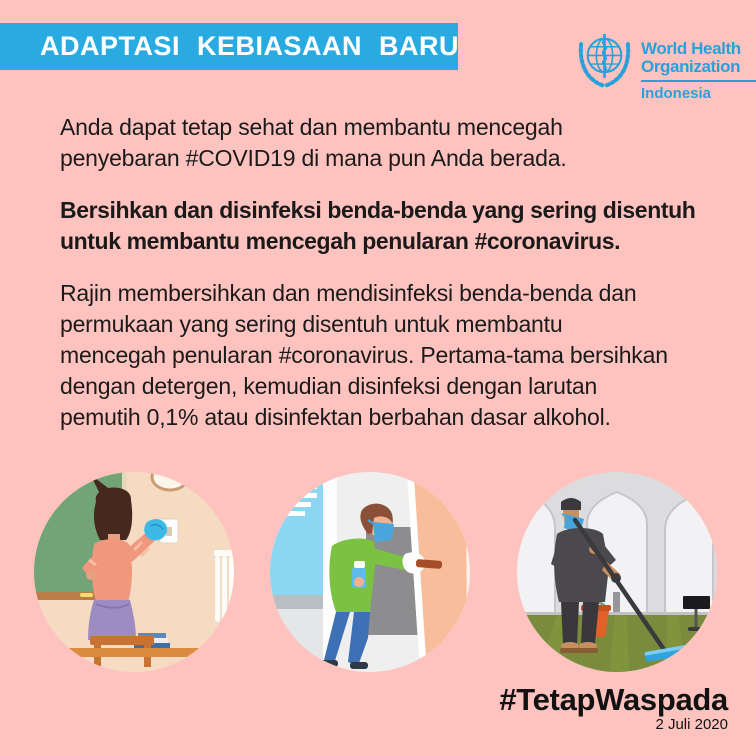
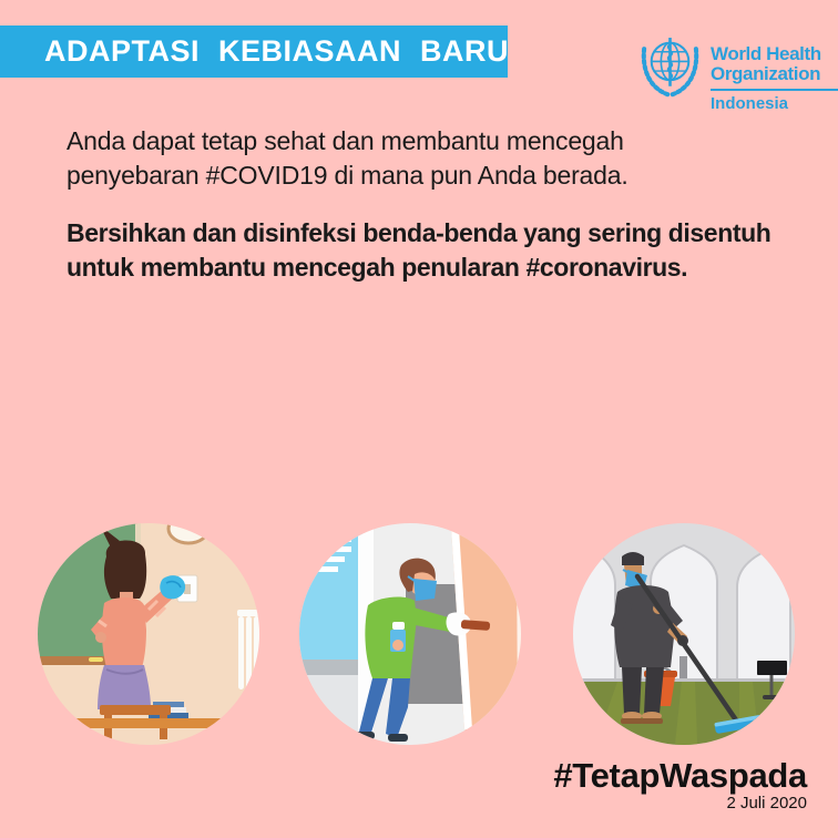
  ADAPTASI KEBIASAAN BARU
  World Health
  Organization
  Indonesia
  Anda dapat tetap sehat dan membantu mencegah
  penyebaran #COVID19 di mana pun Anda berada.
  Bersihkan dan disinfeksi benda-benda yang sering disentuh
  untuk membantu mencegah penularan #coronavirus.
- Rajin membersihkan dan mendisinfeksi benda-benda dan
- permukaan yang sering disentuh untuk membantu
- mencegah penularan #coronavirus. Pertama-tama bersihkan
- dengan detergen, kemudian disinfeksi dengan larutan
- pemutih 0,1% atau disinfektan berbahan dasar alkohol.
  #TetapWaspada
  2 Juli 2020
